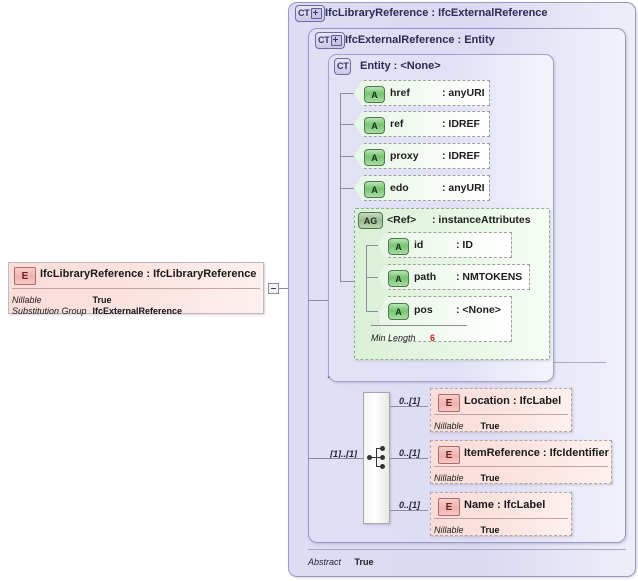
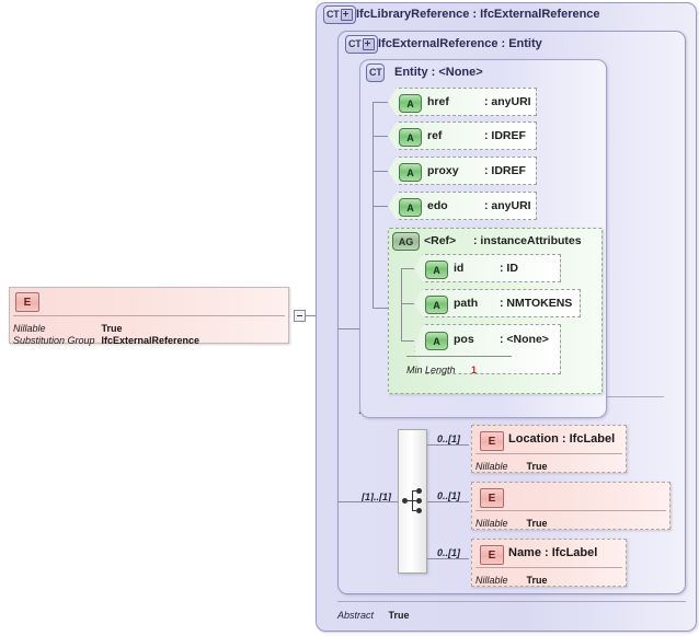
  CT
  IfcLibraryReference : IfcExternalReference
  Abstract True
  CT
  IfcExternalReference : Entity
  CT
  Entity : <None>
  A
  href
  : anyURI
  A
  ref
  : IDREF
  A
  proxy
  : IDREF
  A
  edo
  : anyURI
  AG
  <Ref>
  : instanceAttributes
  A
  id
  : ID
  A
  path
  : NMTOKENS
  A
  pos
  : <None>
- Min Length 6
+ Min Length 1
  E
- IfcLibraryReference : IfcLibraryReference
  Nillable True
  Substitution Group IfcExternalReference
  [1]..[1]
  0..[1]
  E
  Location : IfcLabel
  Nillable True
  0..[1]
  E
- ItemReference : IfcIdentifier
  Nillable True
  0..[1]
  E
  Name : IfcLabel
  Nillable True
